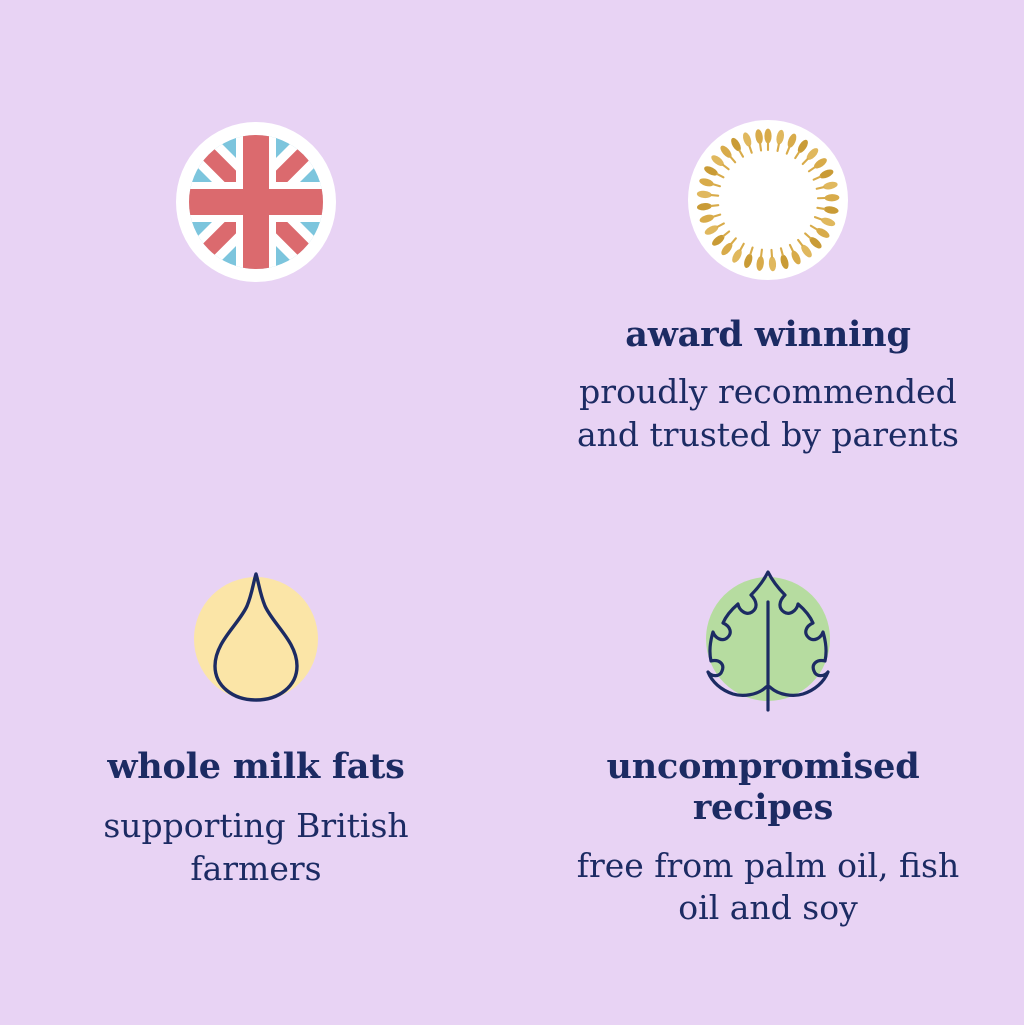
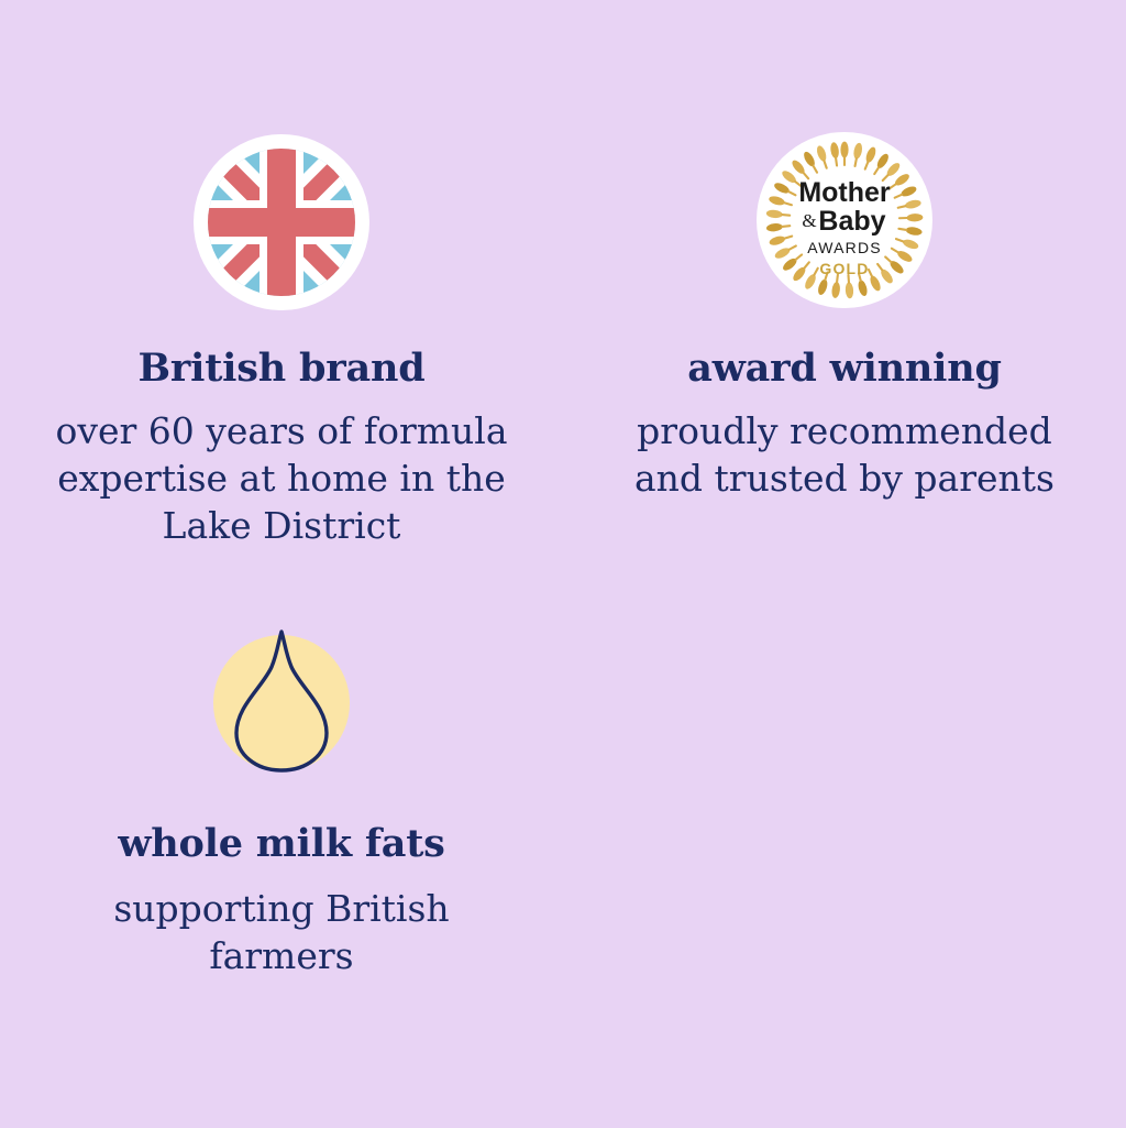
+ British brand
+ over 60 years of formula expertise at home in the Lake District
+ Mother
+ &
+ Baby
+ AWARDS
+ GOLD
  award winning
  proudly recommended and trusted by parents
  whole milk fats
  supporting British farmers
- uncompromised recipes
- free from palm oil, fish oil and soy
